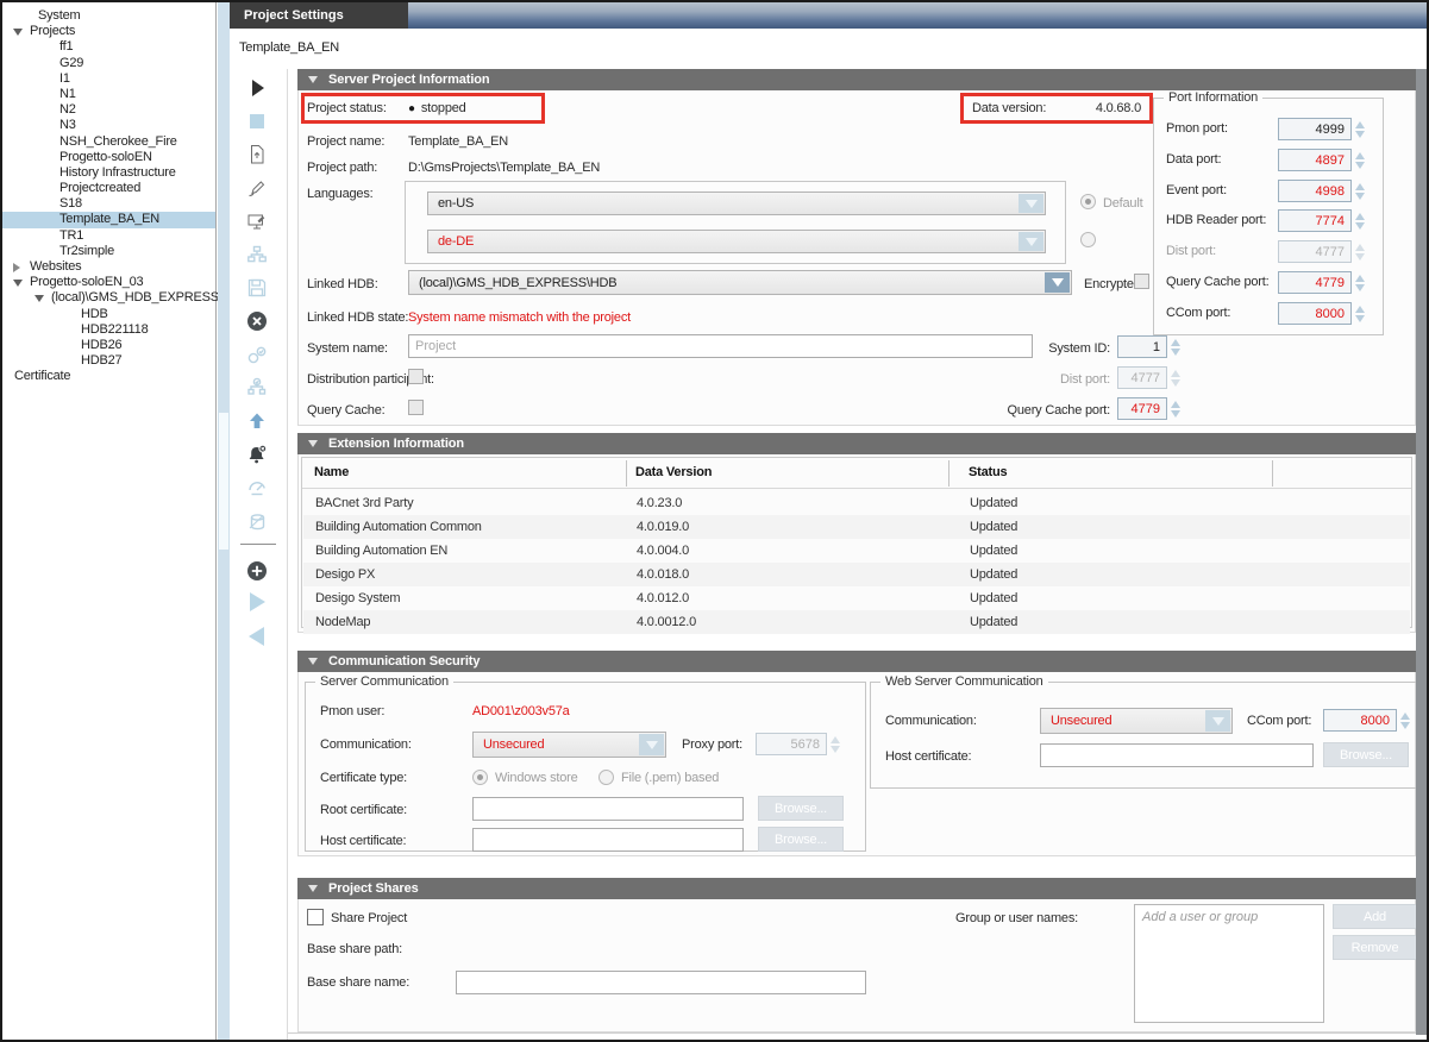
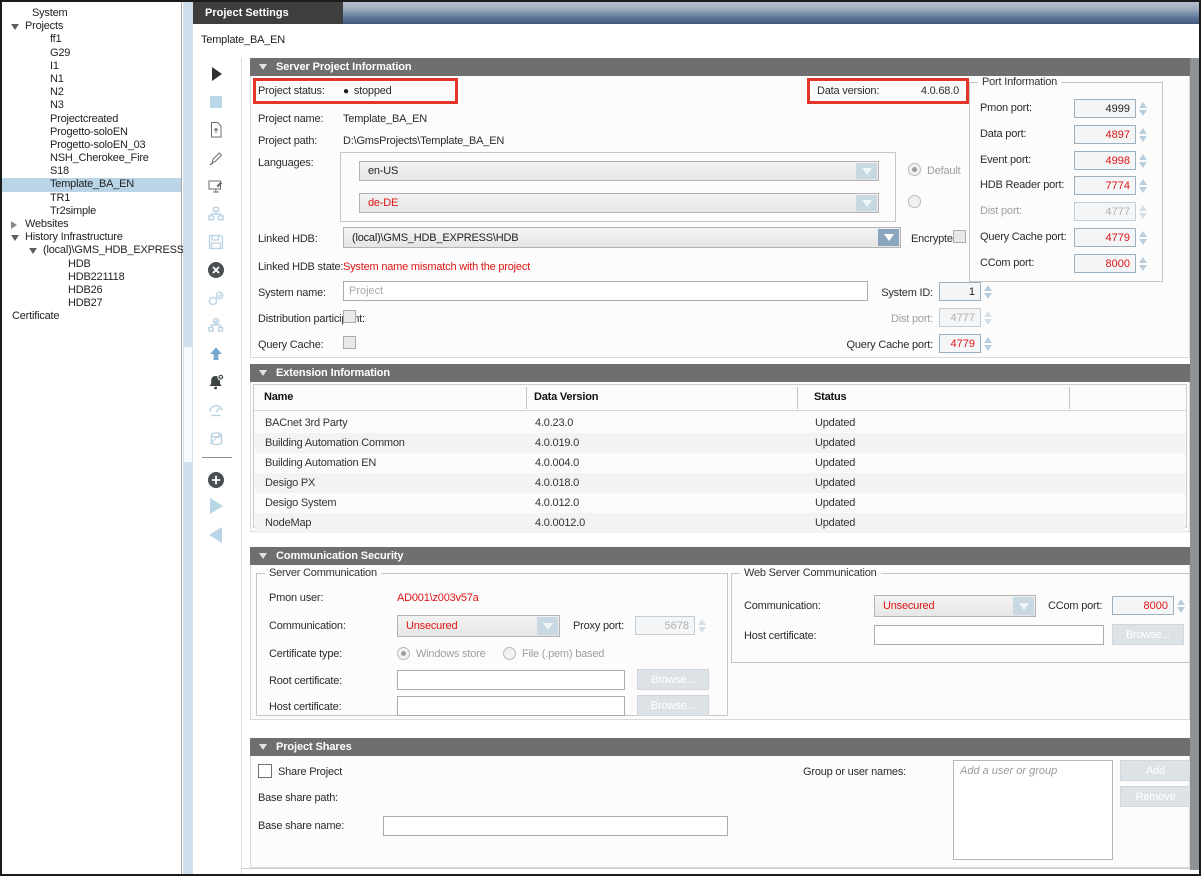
  System
  Projects
  ff1
  G29
  I1
  N1
  N2
  N3
- NSH_Cherokee_Fire
+ Projectcreated
  Progetto-soloEN
- History Infrastructure
+ Progetto-soloEN_03
- Projectcreated
+ NSH_Cherokee_Fire
  S18
  Template_BA_EN
  TR1
  Tr2simple
  Websites
- Progetto-soloEN_03
+ History Infrastructure
  (local)\GMS_HDB_EXPRESS
  HDB
  HDB221118
  HDB26
  HDB27
  Certificate
  Project Settings
  Template_BA_EN
  Server Project Information
  Project status:
  ● stopped
  Data version:
  4.0.68.0
  Project name:
  Template_BA_EN
  Project path:
  D:\GmsProjects\Template_BA_EN
  Languages:
  en-US
  de-DE
  Default
  Linked HDB:
  (local)\GMS_HDB_EXPRESS\HDB
  Encrypte
  Linked HDB state:
  System name mismatch with the project
  System name:
  Project
  System ID:
  1
  Distribution particint:
  Dist port:
  4777
  Query Cache:
  Query Cache port:
  4779
  Port Information
  Pmon port:
  4999
  Data port:
  4897
  Event port:
  4998
  HDB Reader port:
  7774
  Dist port:
  4777
  Query Cache port:
  4779
  CCom port:
  8000
  Extension Information
  Name
  Data Version
  Status
  BACnet 3rd Party
  4.0.23.0
  Updated
  Building Automation Common
  4.0.019.0
  Updated
  Building Automation EN
  4.0.004.0
  Updated
  Desigo PX
  4.0.018.0
  Updated
  Desigo System
  4.0.012.0
  Updated
  NodeMap
  4.0.0012.0
  Updated
  Communication Security
  Server Communication
  Pmon user:
  AD001\z003v57a
  Communication:
  Unsecured
  Proxy port:
  5678
  Certificate type:
  Windows store
  File (.pem) based
  Root certificate:
  Browse...
  Host certificate:
  Browse...
  Web Server Communication
  Communication:
  Unsecured
  CCom port:
  8000
  Host certificate:
  Browse...
  Project Shares
  Share Project
  Base share path:
  Base share name:
  Group or user names:
  Add a user or group
  Add
  Remove
